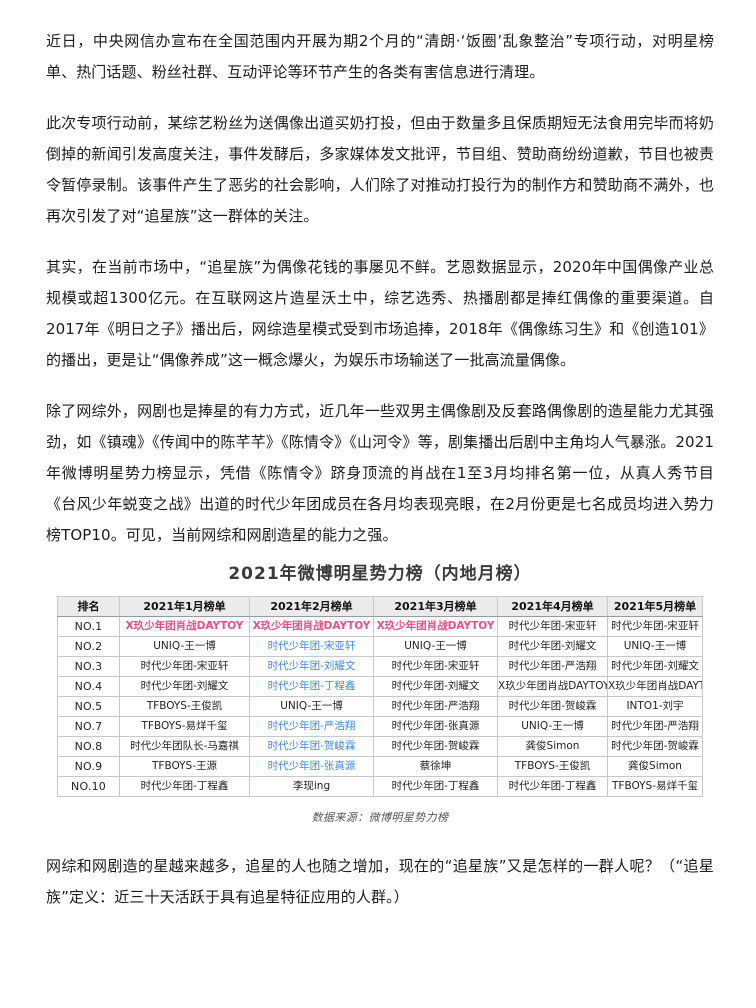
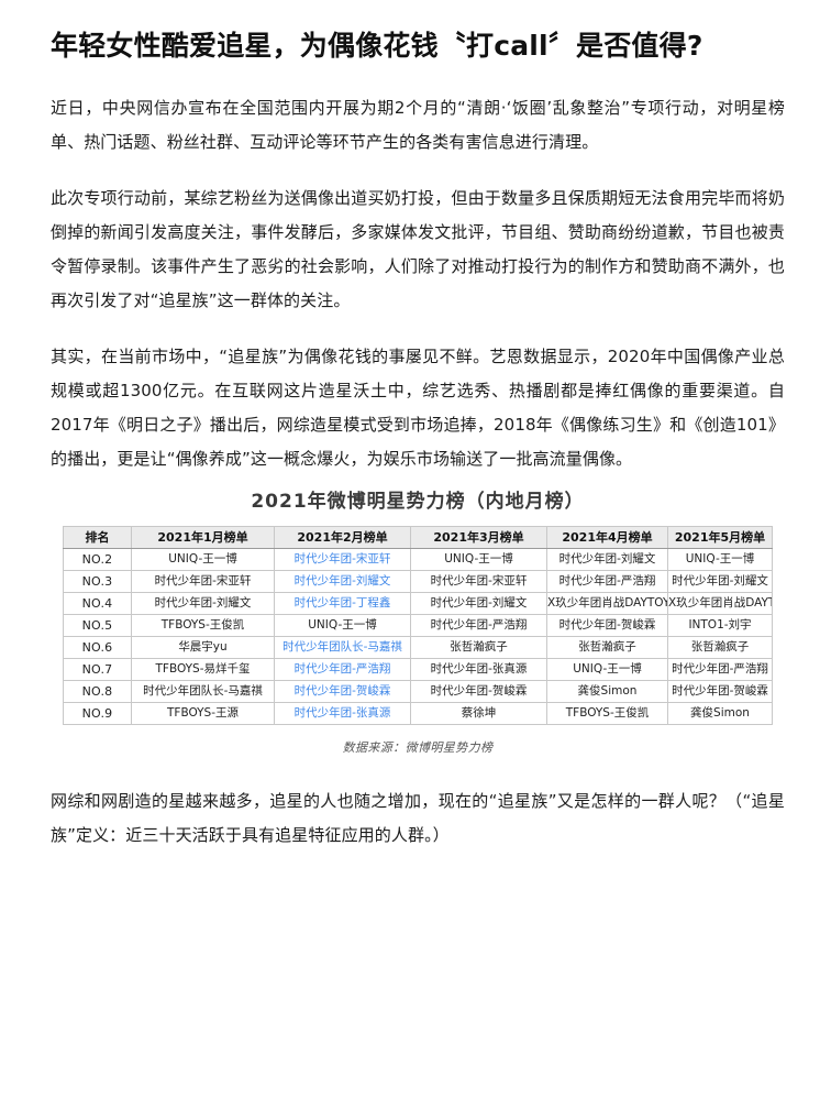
+ 年轻女性酷爱追星，为偶像花钱〝打call〞是否值得?
  近日，中央网信办宣布在全国范围内开展为期2个月的“清朗·‘饭圈’乱象整治”专项行动，对明星榜单、热门话题、粉丝社群、互动评论等环节产生的各类有害信息进行清理。
  此次专项行动前，某综艺粉丝为送偶像出道买奶打投，但由于数量多且保质期短无法食用完毕而将奶倒掉的新闻引发高度关注，事件发酵后，多家媒体发文批评，节目组、赞助商纷纷道歉，节目也被责令暂停录制。该事件产生了恶劣的社会影响，人们除了对推动打投行为的制作方和赞助商不满外，也再次引发了对“追星族”这一群体的关注。
  其实，在当前市场中，“追星族”为偶像花钱的事屡见不鲜。艺恩数据显示，2020年中国偶像产业总规模或超1300亿元。在互联网这片造星沃土中，综艺选秀、热播剧都是捧红偶像的重要渠道。自2017年《明日之子》播出后，网综造星模式受到市场追捧，2018年《偶像练习生》和《创造101》的播出，更是让“偶像养成”这一概念爆火，为娱乐市场输送了一批高流量偶像。
- 除了网综外，网剧也是捧星的有力方式，近几年一些双男主偶像剧及反套路偶像剧的造星能力尤其强劲，如《镇魂》《传闻中的陈芊芊》《陈情令》《山河令》等，剧集播出后剧中主角均人气暴涨。2021年微博明星势力榜显示，凭借《陈情令》跻身顶流的肖战在1至3月均排名第一位，从真人秀节目《台风少年蜕变之战》出道的时代少年团成员在各月均表现亮眼，在2月份更是七名成员均进入势力榜TOP10。可见，当前网综和网剧造星的能力之强。
  2021年微博明星势力榜（内地月榜）
  排名	2021年1月榜单	2021年2月榜单	2021年3月榜单	2021年4月榜单	2021年5月榜单
- NO.1	X玖少年团肖战DAYTOY	X玖少年团肖战DAYTOY	X玖少年团肖战DAYTOY	时代少年团-宋亚轩	时代少年团-宋亚轩
  NO.2	UNIQ-王一博	时代少年团-宋亚轩	UNIQ-王一博	时代少年团-刘耀文	UNIQ-王一博
  NO.3	时代少年团-宋亚轩	时代少年团-刘耀文	时代少年团-宋亚轩	时代少年团-严浩翔	时代少年团-刘耀文
  NO.4	时代少年团-刘耀文	时代少年团-丁程鑫	时代少年团-刘耀文	X玖少年团肖战DAYTOY	X玖少年团肖战DAYT
  NO.5	TFBOYS-王俊凯	UNIQ-王一博	时代少年团-严浩翔	时代少年团-贺峻霖	INTO1-刘宇
+ NO.6	华晨宇yu	时代少年团队长-马嘉祺	张哲瀚疯子	张哲瀚疯子	张哲瀚疯子
  NO.7	TFBOYS-易烊千玺	时代少年团-严浩翔	时代少年团-张真源	UNIQ-王一博	时代少年团-严浩翔
  NO.8	时代少年团队长-马嘉祺	时代少年团-贺峻霖	时代少年团-贺峻霖	龚俊Simon	时代少年团-贺峻霖
  NO.9	TFBOYS-王源	时代少年团-张真源	蔡徐坤	TFBOYS-王俊凯	龚俊Simon
- NO.10	时代少年团-丁程鑫	李现ing	时代少年团-丁程鑫	时代少年团-丁程鑫	TFBOYS-易烊千玺
  数据来源：微博明星势力榜
  网综和网剧造的星越来越多，追星的人也随之增加，现在的“追星族”又是怎样的一群人呢？（“追星族”定义：近三十天活跃于具有追星特征应用的人群。）
